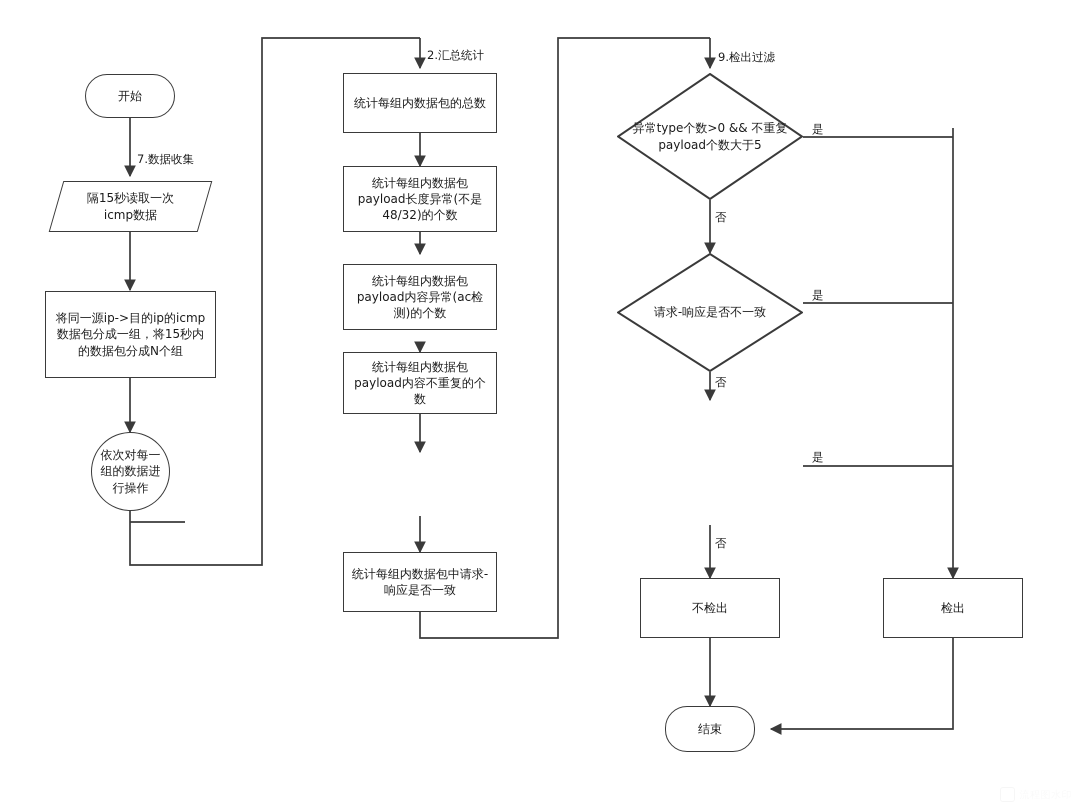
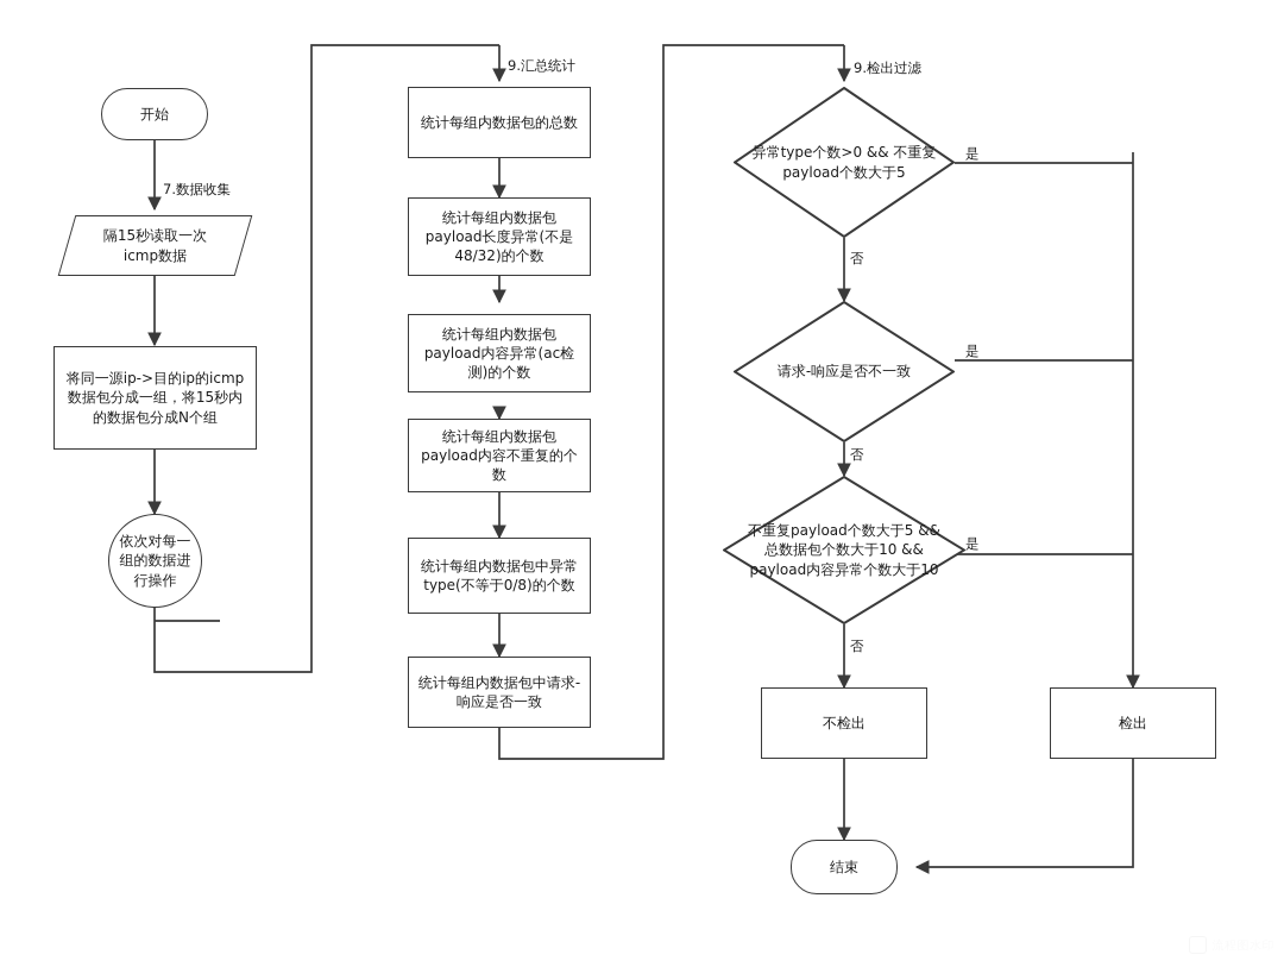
  开始
  隔15秒读取一次
  icmp数据
  将同一源ip->目的ip的icmp
  数据包分成一组，将15秒内
  的数据包分成N个组
  依次对每一
  组的数据进
  行操作
  统计每组内数据包的总数
  统计每组内数据包
  payload长度异常(不是
  48/32)的个数
  统计每组内数据包
  payload内容异常(ac检
  测)的个数
  统计每组内数据包
  payload内容不重复的个
  数
+ 统计每组内数据包中异常
+ type(不等于0/8)的个数
  统计每组内数据包中请求-
  响应是否一致
  异常type个数>0 && 不重复
  payload个数大于5
  请求-响应是否不一致
+ 不重复payload个数大于5 &&
+ 总数据包个数大于10 &&
+ payload内容异常个数大于10
  不检出
  检出
  结束
  7.数据收集
- 2.汇总统计
+ 9.汇总统计
  9.检出过滤
  是
  否
  是
  否
  是
  否
